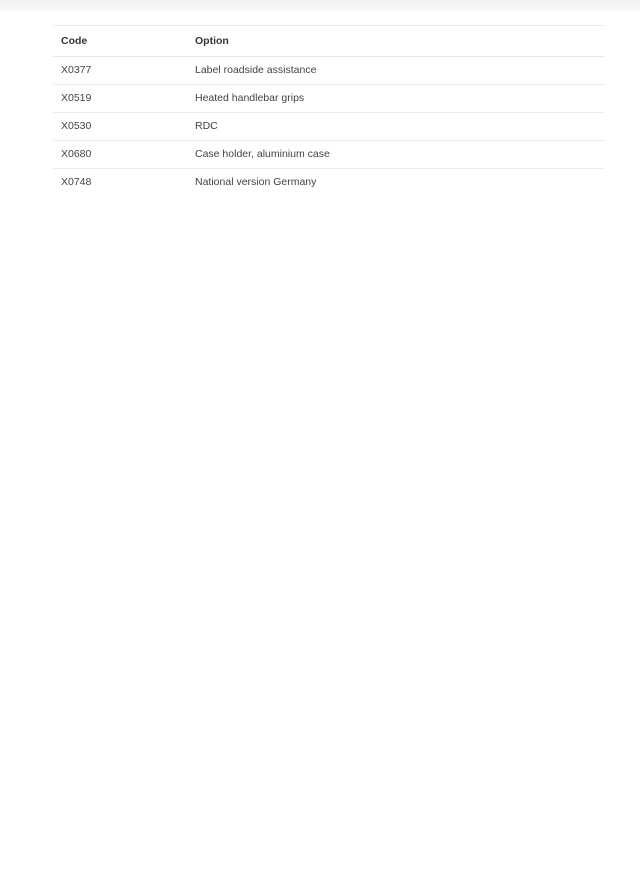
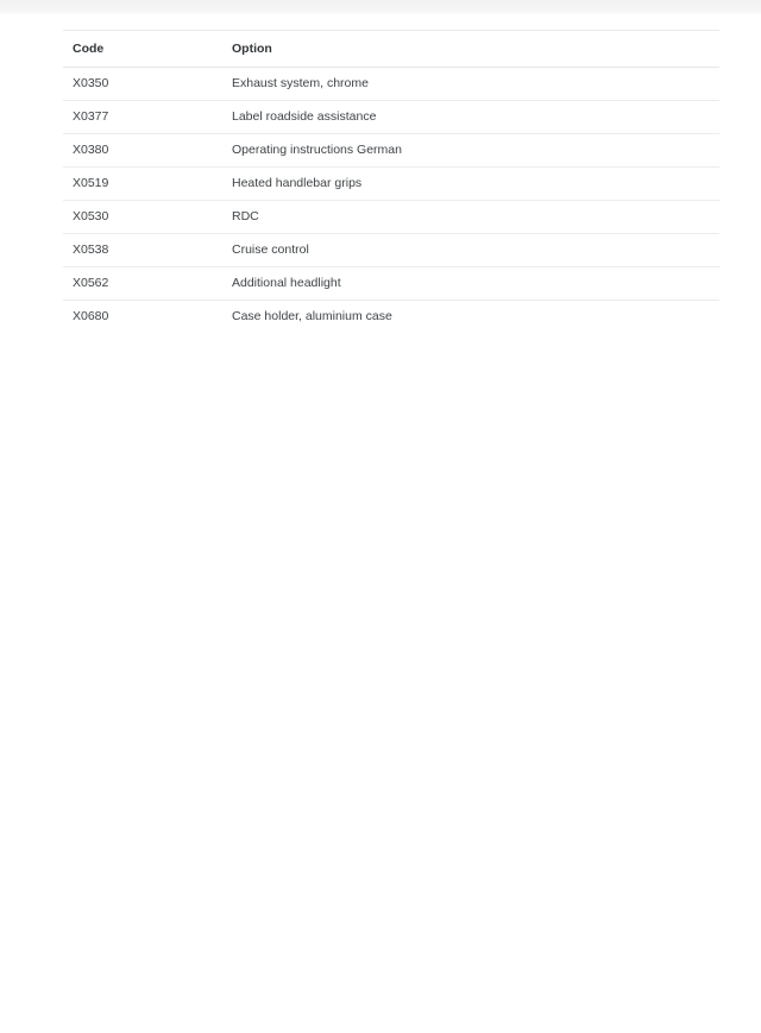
  Code	Option
+ X0350	Exhaust system, chrome
  X0377	Label roadside assistance
+ X0380	Operating instructions German
  X0519	Heated handlebar grips
  X0530	RDC
+ X0538	Cruise control
+ X0562	Additional headlight
  X0680	Case holder, aluminium case
- X0748	National version Germany
